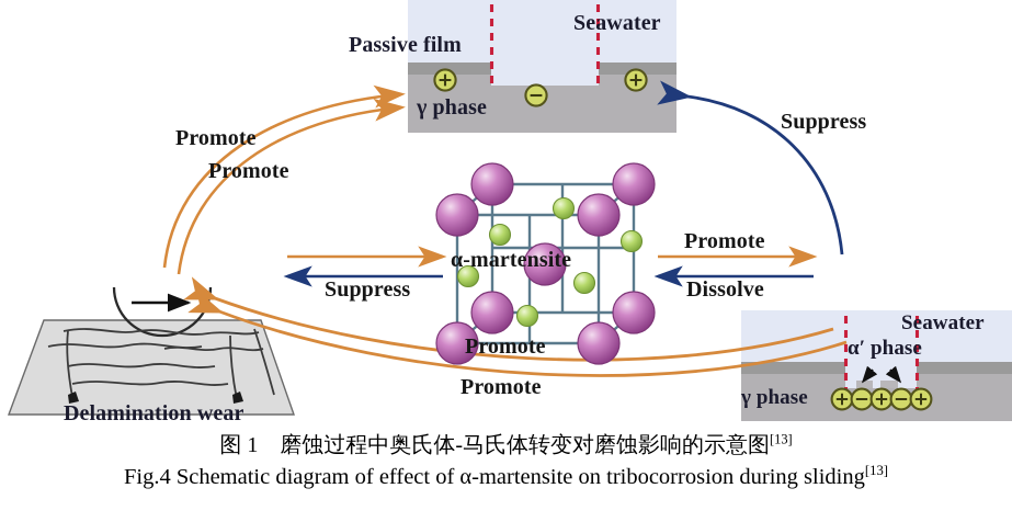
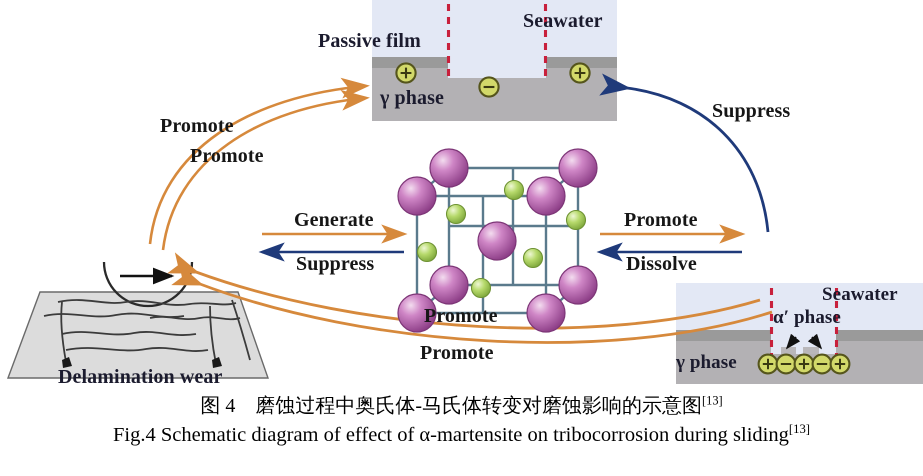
  Passive film
  Seawater
  γ phase
  Seawater
  α′ phase
  γ phase
- α-martensite
  Delamination wear
  Promote
  Promote
  Suppress
+ Generate
  Suppress
  Promote
  Dissolve
  Promote
  Promote
- 图 1 磨蚀过程中奥氏体-马氏体转变对磨蚀影响的示意图[13]
+ 图 4 磨蚀过程中奥氏体-马氏体转变对磨蚀影响的示意图[13]
  Fig.4 Schematic diagram of effect of α-martensite on tribocorrosion during sliding[13]
